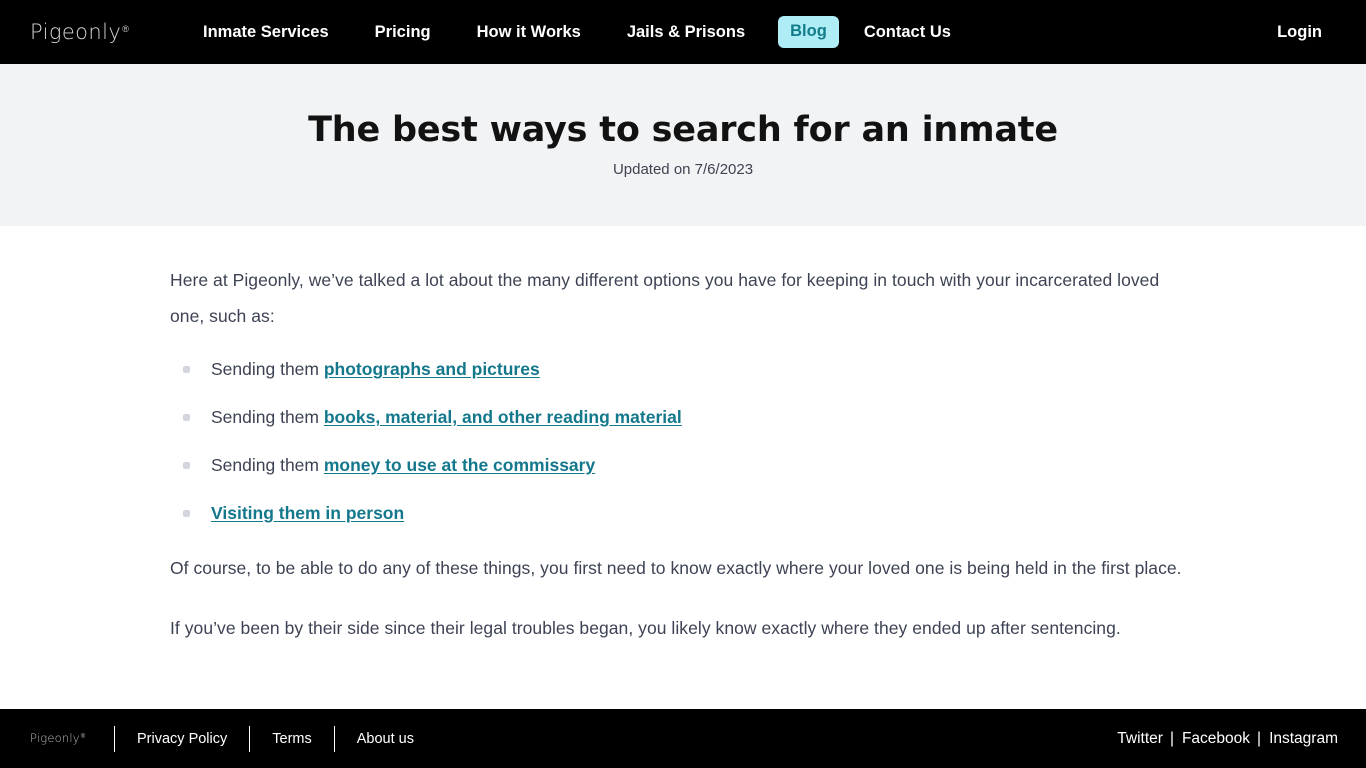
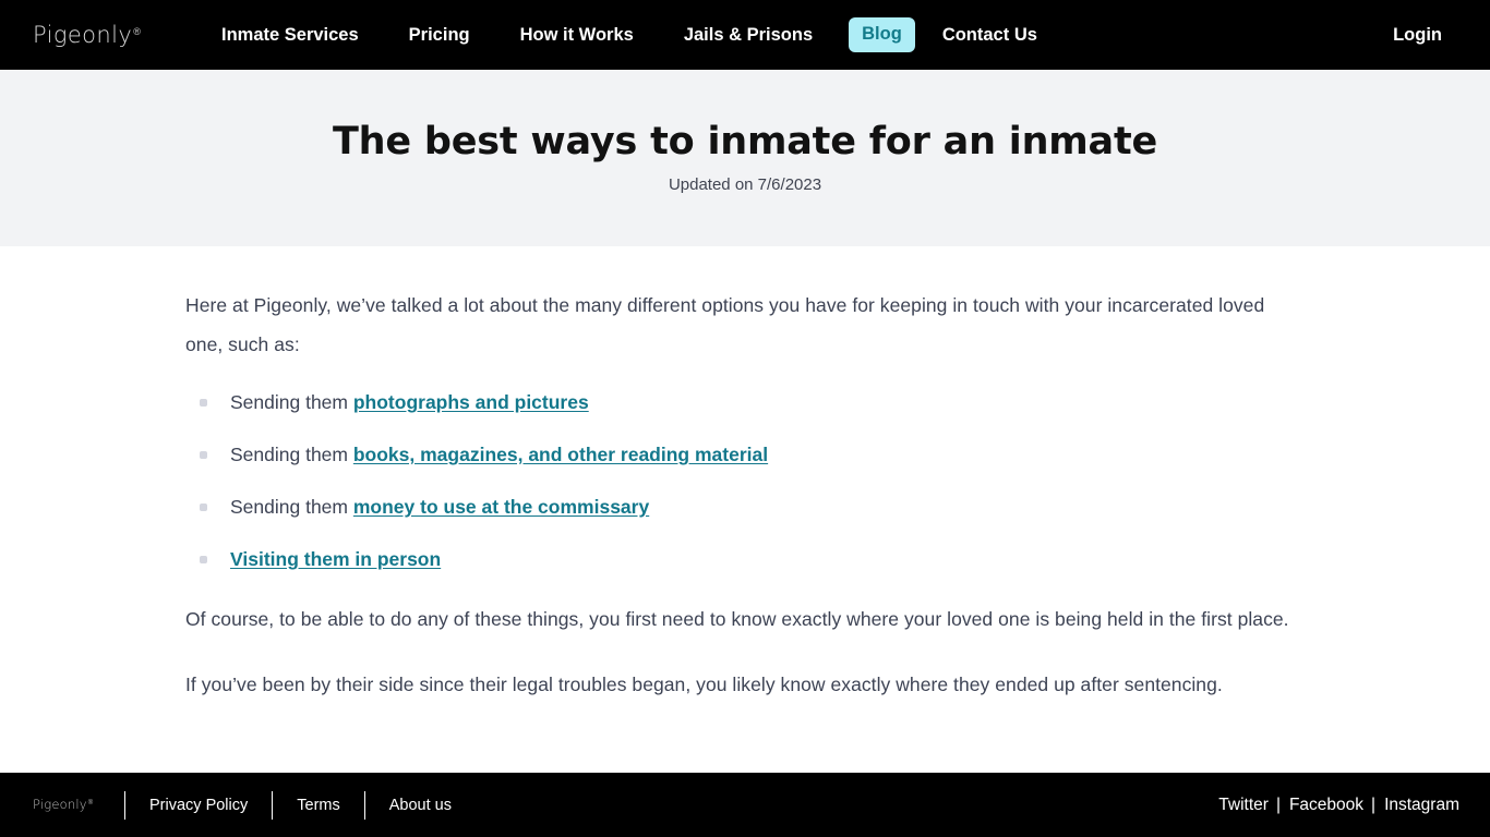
  Pigeonly
  ®
  Inmate Services
  Pricing
  How it Works
  Jails & Prisons
  Blog
  Contact Us
  Login
- The best ways to search for an inmate
+ The best ways to inmate for an inmate
  Updated on 7/6/2023
  Here at Pigeonly, we’ve talked a lot about the many different options you have for keeping in touch with your incarcerated loved one, such as:
  Sending them photographs and pictures
- Sending them books, material, and other reading material
+ Sending them books, magazines, and other reading material
  Sending them money to use at the commissary
  Visiting them in person
  Of course, to be able to do any of these things, you first need to know exactly where your loved one is being held in the first place.
  If you’ve been by their side since their legal troubles began, you likely know exactly where they ended up after sentencing.
  Pigeonly
  Privacy Policy
  Terms
  About us
  Twitter
  |
  Facebook
  |
  Instagram
